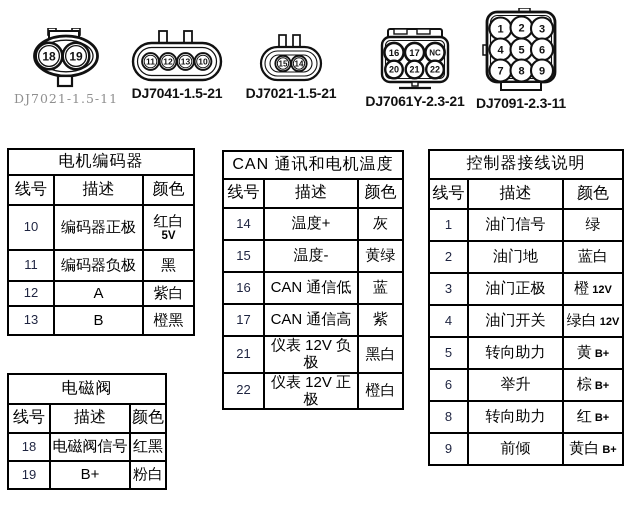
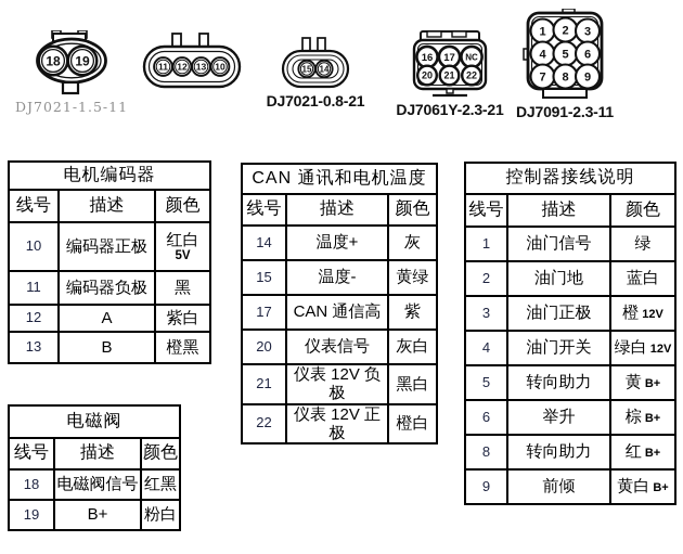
  18
  19
  DJ7021-1.5-11
  11
  12
  13
  10
- DJ7041-1.5-21
  15
  14
- DJ7021-1.5-21
+ DJ7021-0.8-21
  16
  17
  NC
  20
  21
  22
  DJ7061Y-2.3-21
  1
  2
  3
  4
  5
  6
  7
  8
  9
  DJ7091-2.3-11
  电机编码器
  线号	描述	颜色
  10	编码器正极	红白5V
  11	编码器负极	黑
  12	A	紫白
  13	B	橙黑
  电磁阀
  线号	描述	颜色
  18	电磁阀信号	红黑
  19	B+	粉白
  CAN 通讯和电机温度
  线号	描述	颜色
  14	温度+	灰
  15	温度-	黄绿
- 16	CAN 通信低	蓝
  17	CAN 通信高	紫
+ 20	仪表信号	灰白
  21	仪表 12V 负极	黑白
  22	仪表 12V 正极	橙白
  控制器接线说明
  线号	描述	颜色
  1	油门信号	绿
  2	油门地	蓝白
  3	油门正极	橙 12V
  4	油门开关	绿白 12V
  5	转向助力	黄 B+
  6	举升	棕 B+
  8	转向助力	红 B+
  9	前倾	黄白 B+
